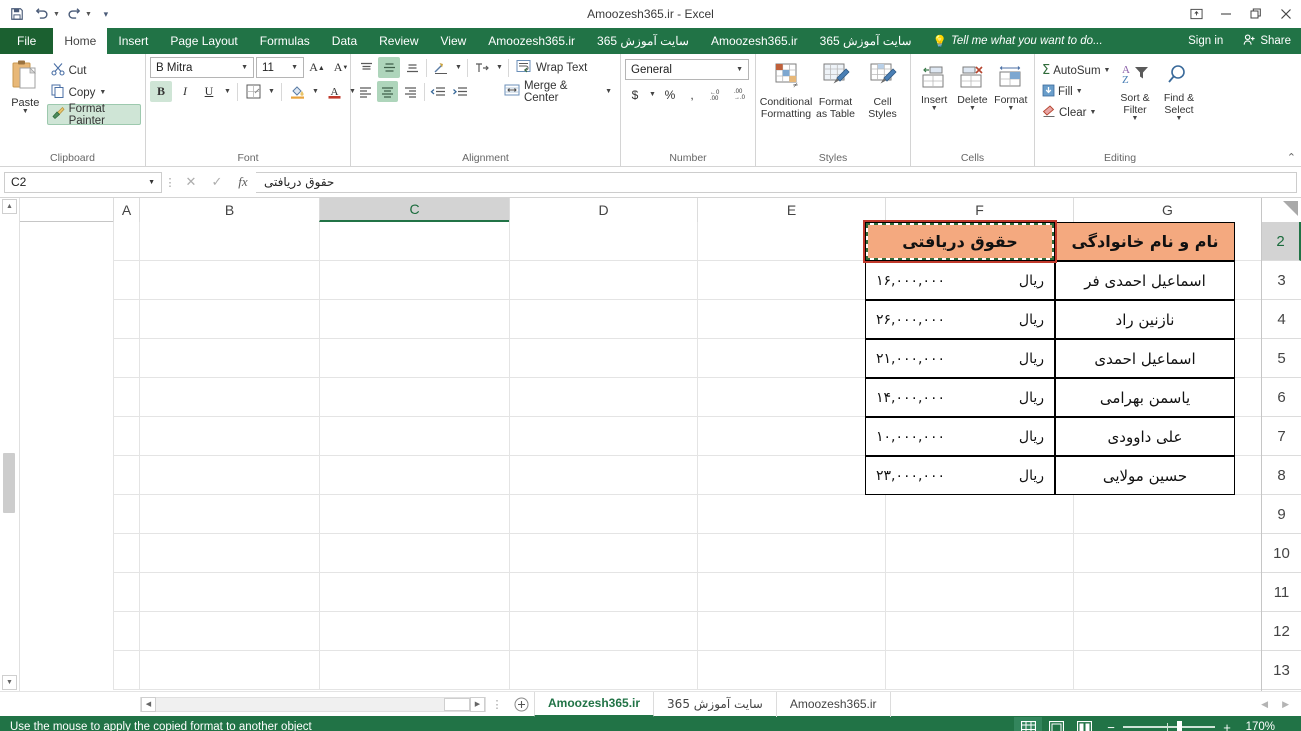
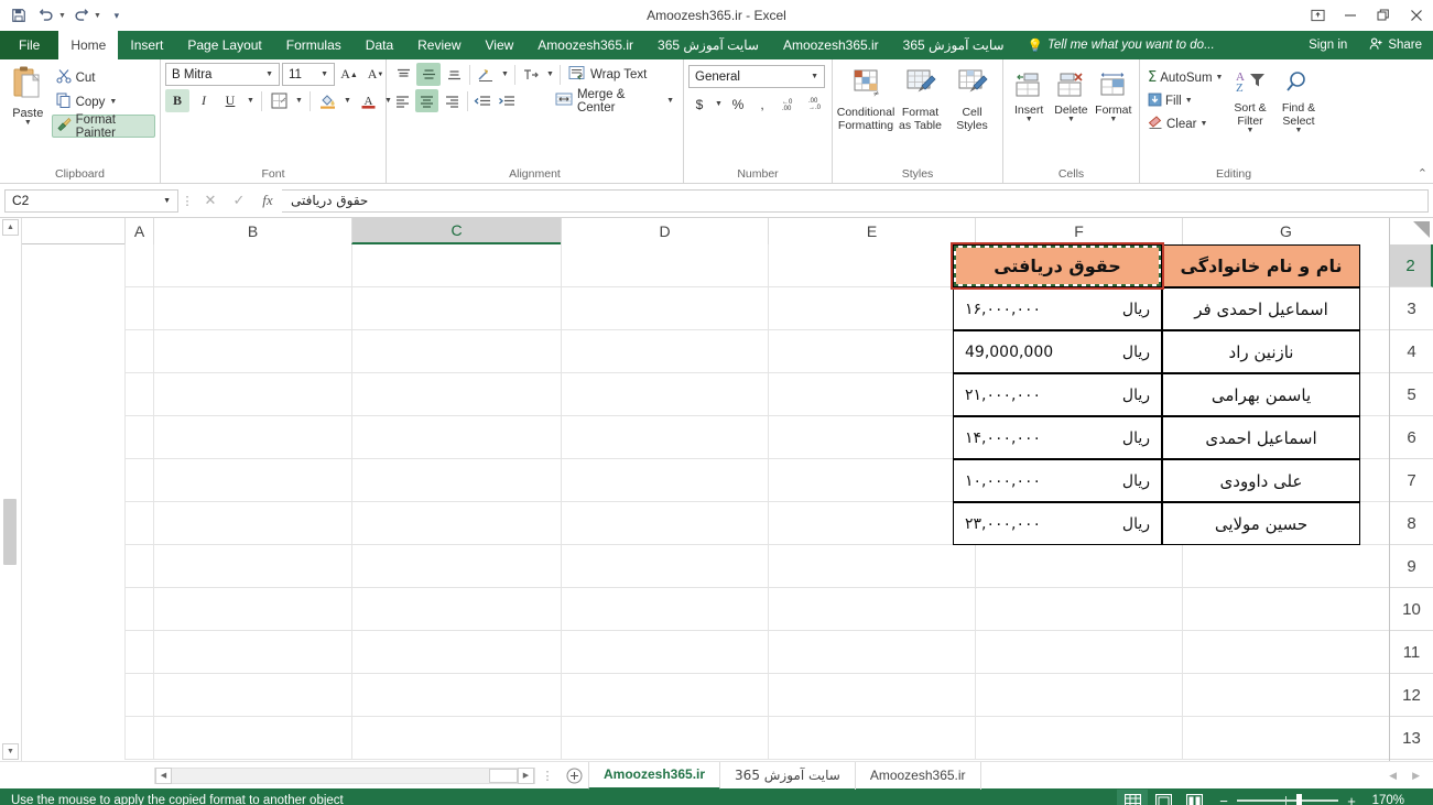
  ▾
  Amoozesh365.ir - Excel
  File
  Home
  Insert
  Page Layout
  Formulas
  Data
  Review
  View
  Amoozesh365.ir
  سایت آموزش 365
  Amoozesh365.ir
  سایت آموزش 365
  💡
  Tell me what you want to do...
  Sign in
  Share
  Paste
  Cut
  Copy
  Format Painter
  Clipboard
  B Mitra
  11
  A
  ▲
  A
  B
  I
  U
  A
  Font
  Wrap Text
  Merge & Center
  Alignment
  General
  $
  %
  ,
  Number
  ≠
  Conditional Formatting
  Format as Table
  Cell Styles
  Styles
  Insert
  Delete
  Format
  Cells
  Σ
  AutoSum
  Fill
  Clear
  A
  Z
  Sort & Filter
  Find & Select
  Editing
  ⌃
  C2
  ⋮
  ✕
  ✓
  fx
  حقوق دریافتی
  G
  F
  E
  D
  C
  B
  A
  2
  3
  4
  5
  6
  7
  8
  9
  10
  11
  12
  13
  نام و نام خانوادگی
  ریال
  ۱۶,۰۰۰,۰۰۰
  اسماعیل احمدی فر
  ریال
- ۲۶,۰۰۰,۰۰۰
+ 49,000,000
  نازنین راد
  ریال
  ۲۱,۰۰۰,۰۰۰
- اسماعیل احمدی
+ یاسمن بهرامی
  ریال
  ۱۴,۰۰۰,۰۰۰
- یاسمن بهرامی
+ اسماعیل احمدی
  ریال
  ۱۰,۰۰۰,۰۰۰
  علی داوودی
  ریال
  ۲۳,۰۰۰,۰۰۰
  حسین مولایی
  ⋮
  Amoozesh365.ir
  سایت آموزش 365
  Amoozesh365.ir
  ◀
  ▶
  Use the mouse to apply the copied format to another object
  −
  +
  170%
